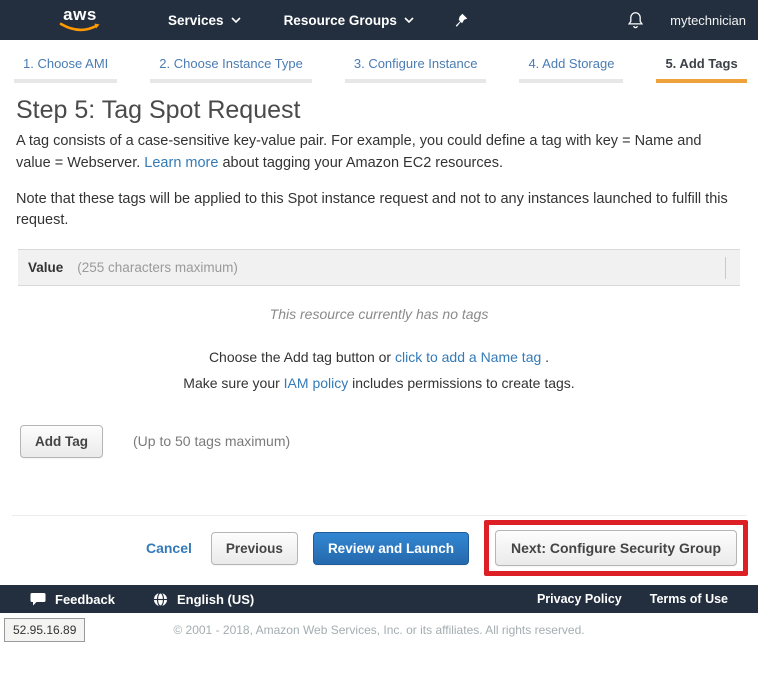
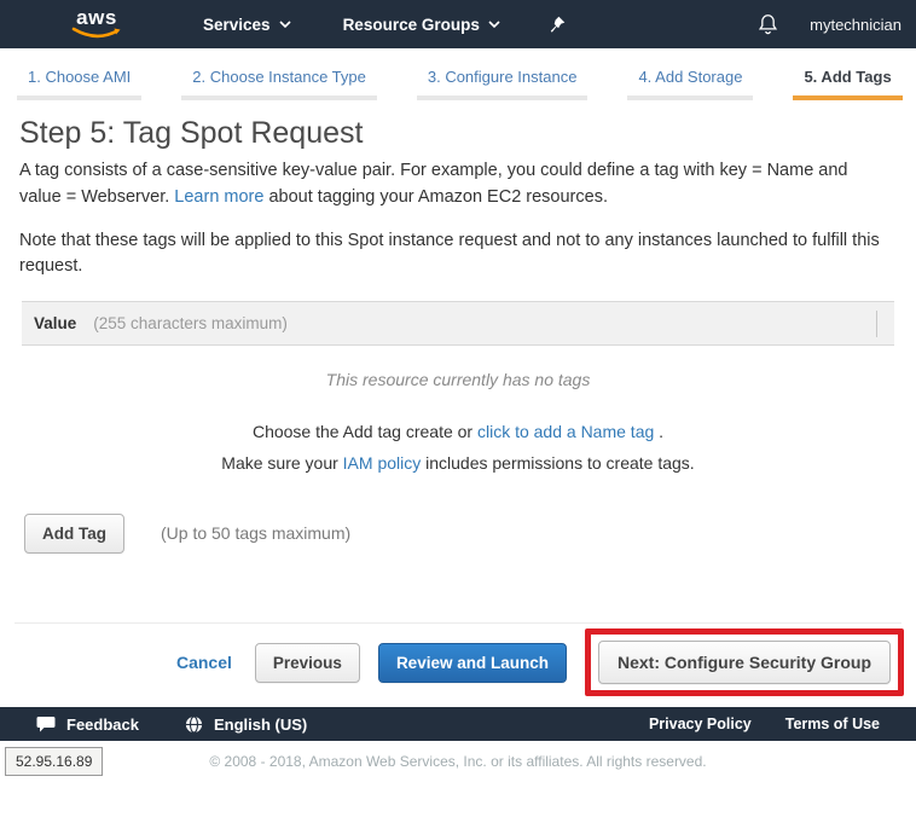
  aws
  Services
  Resource Groups
  mytechnician
  1. Choose AMI
  2. Choose Instance Type
  3. Configure Instance
  4. Add Storage
  5. Add Tags
  Step 5: Tag Spot Request
  A tag consists of a case-sensitive key-value pair. For example, you could define a tag with key = Name and value = Webserver. Learn more about tagging your Amazon EC2 resources.
  Note that these tags will be applied to this Spot instance request and not to any instances launched to fulfill this request.
  Value
  (255 characters maximum)
  This resource currently has no tags
- Choose the Add tag button or click to add a Name tag .
+ Choose the Add tag create or click to add a Name tag .
  Make sure your IAM policy includes permissions to create tags.
  Add Tag
  (Up to 50 tags maximum)
  Cancel
  Previous
  Review and Launch
  Next: Configure Security Group
  Feedback
  English (US)
  Privacy Policy
  Terms of Use
- © 2001 - 2018, Amazon Web Services, Inc. or its affiliates. All rights reserved.
+ © 2008 - 2018, Amazon Web Services, Inc. or its affiliates. All rights reserved.
  52.95.16.89
